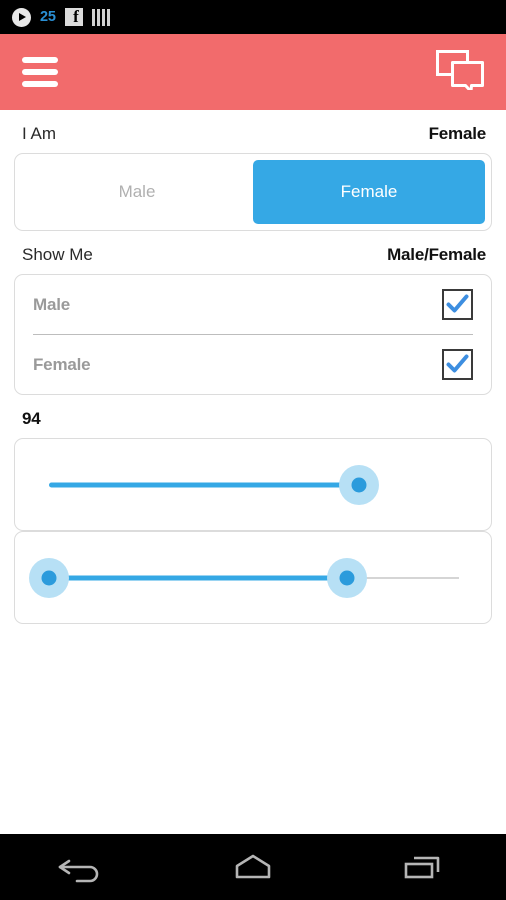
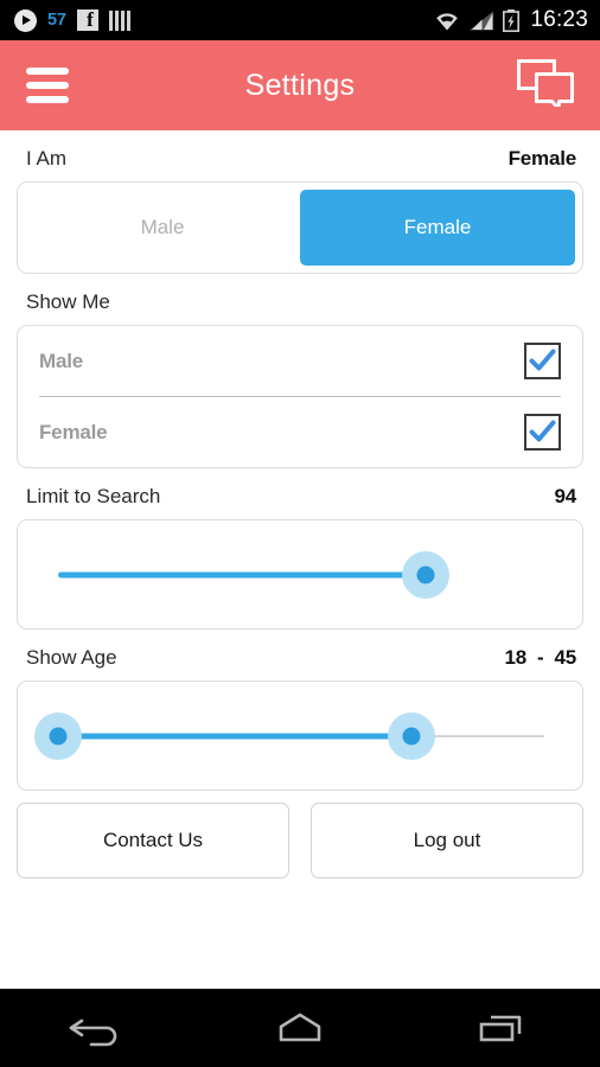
- 25
+ 57
+ 16:23
+ Settings
  I Am
  Female
  Male
  Female
  Show Me
- Male/Female
  Male
  Female
+ Limit to Search
  94
+ Show Age
+ 18
+ -
+ 45
+ Contact Us
+ Log out
